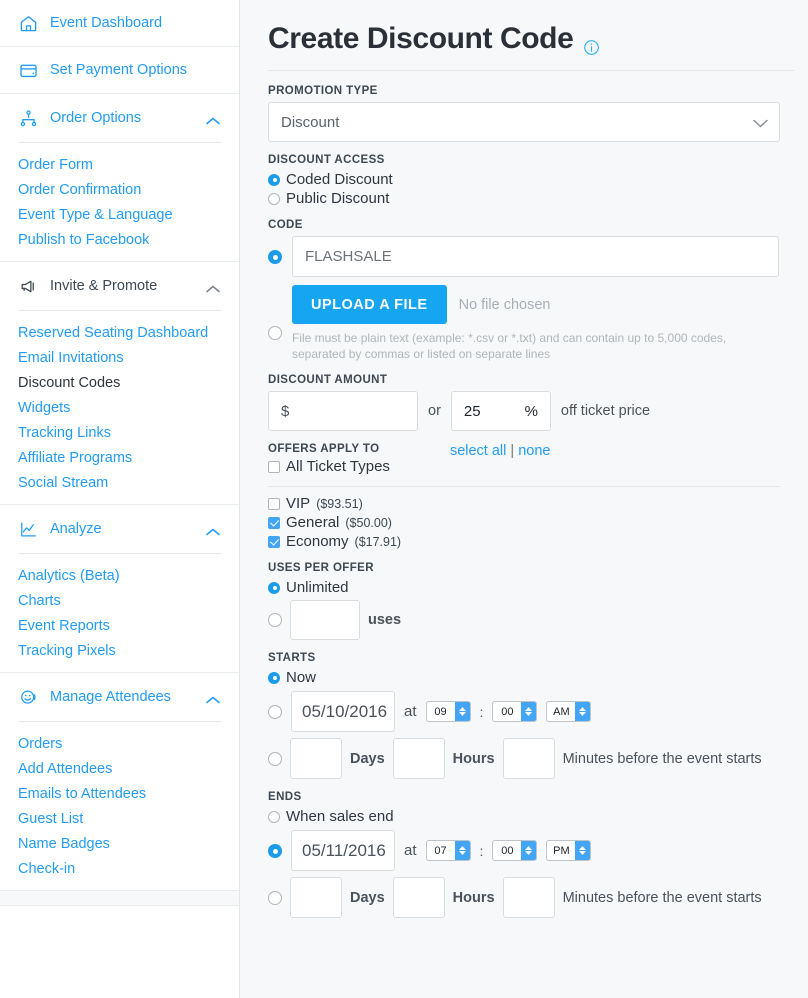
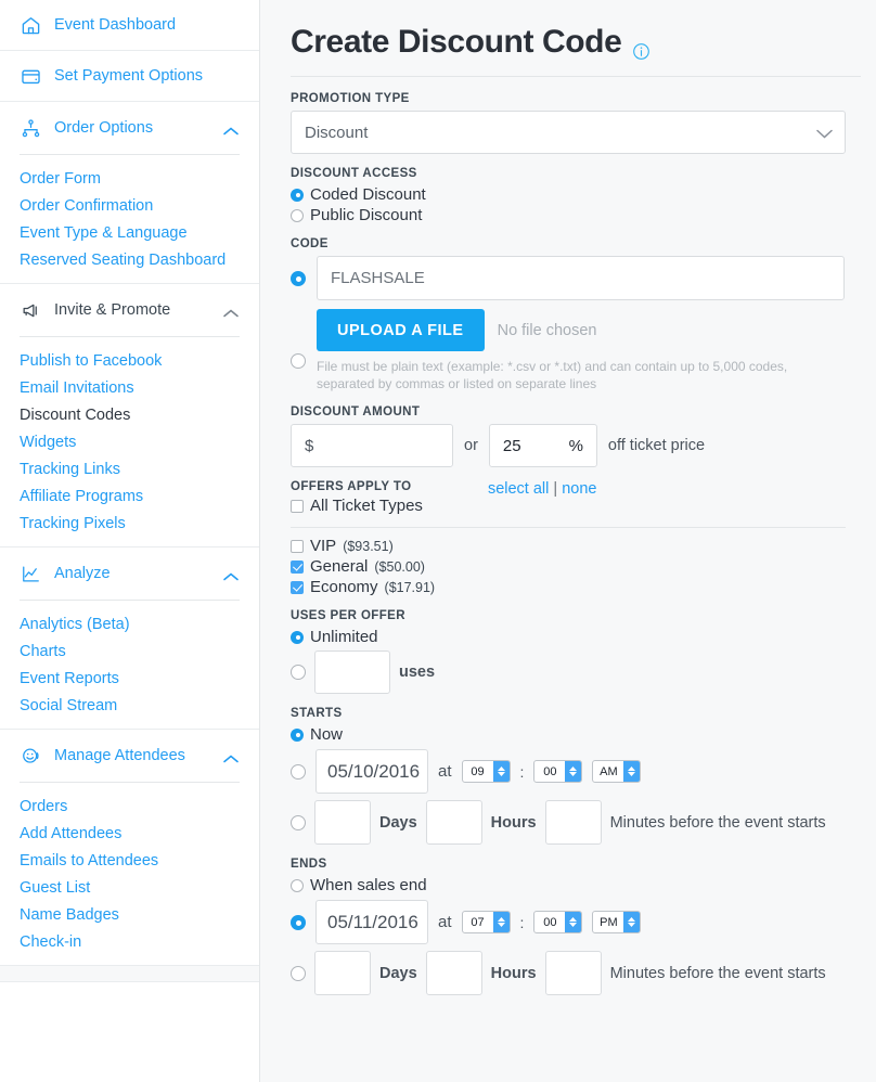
  Event Dashboard
  Set Payment Options
  Order Options
  Order Form
  Order Confirmation
  Event Type & Language
- Publish to Facebook
+ Reserved Seating Dashboard
  Invite & Promote
- Reserved Seating Dashboard
+ Publish to Facebook
  Email Invitations
  Discount Codes
  Widgets
  Tracking Links
  Affiliate Programs
- Social Stream
+ Tracking Pixels
  Analyze
  Analytics (Beta)
  Charts
  Event Reports
- Tracking Pixels
+ Social Stream
  Manage Attendees
  Orders
  Add Attendees
  Emails to Attendees
  Guest List
  Name Badges
  Check-in
  Create Discount Code
  PROMOTION TYPE
  Discount
  DISCOUNT ACCESS
  Coded Discount
  Public Discount
  CODE
  FLASHSALE
  UPLOAD A FILE
  No file chosen
  File must be plain text (example: *.csv or *.txt) and can contain up to 5,000 codes, separated by commas or listed on separate lines
  DISCOUNT AMOUNT
  $
  or
  25
  %
  off ticket price
  OFFERS APPLY TO
  All Ticket Types
  select all | none
  VIP
  ($93.51)
  General
  ($50.00)
  Economy
  ($17.91)
  USES PER OFFER
  Unlimited
  uses
  STARTS
  Now
  05/10/2016
  at
  09
  :
  00
  AM
  Days
  Hours
  Minutes before the event starts
  ENDS
  When sales end
  05/11/2016
  at
  07
  :
  00
  PM
  Days
  Hours
  Minutes before the event starts
